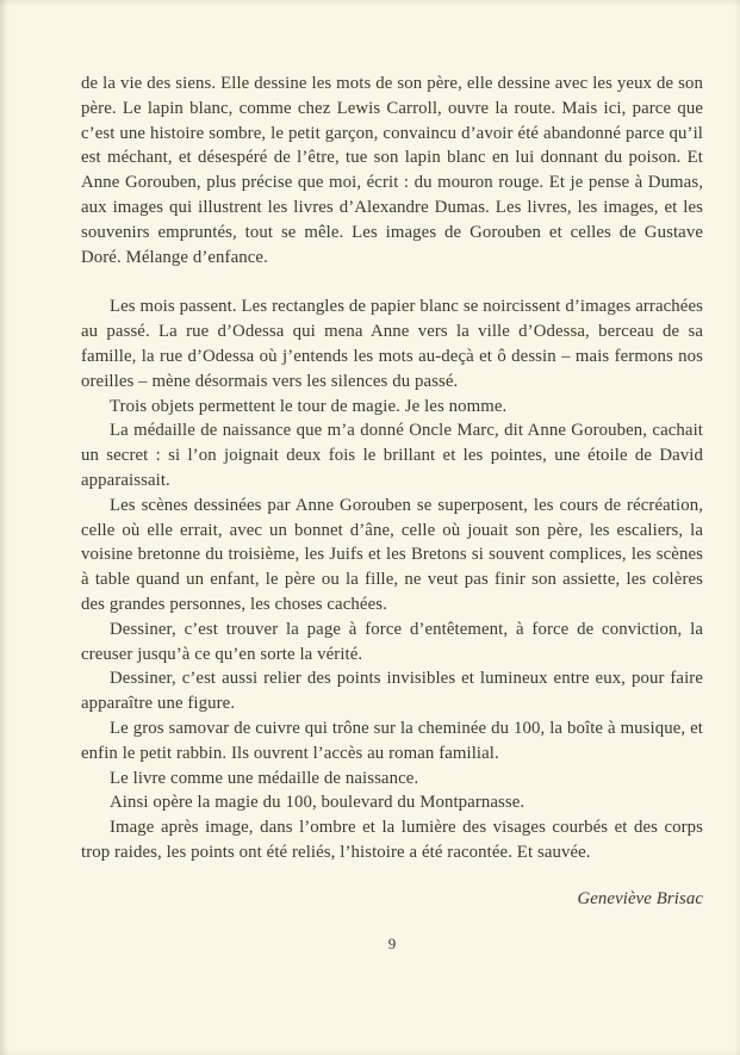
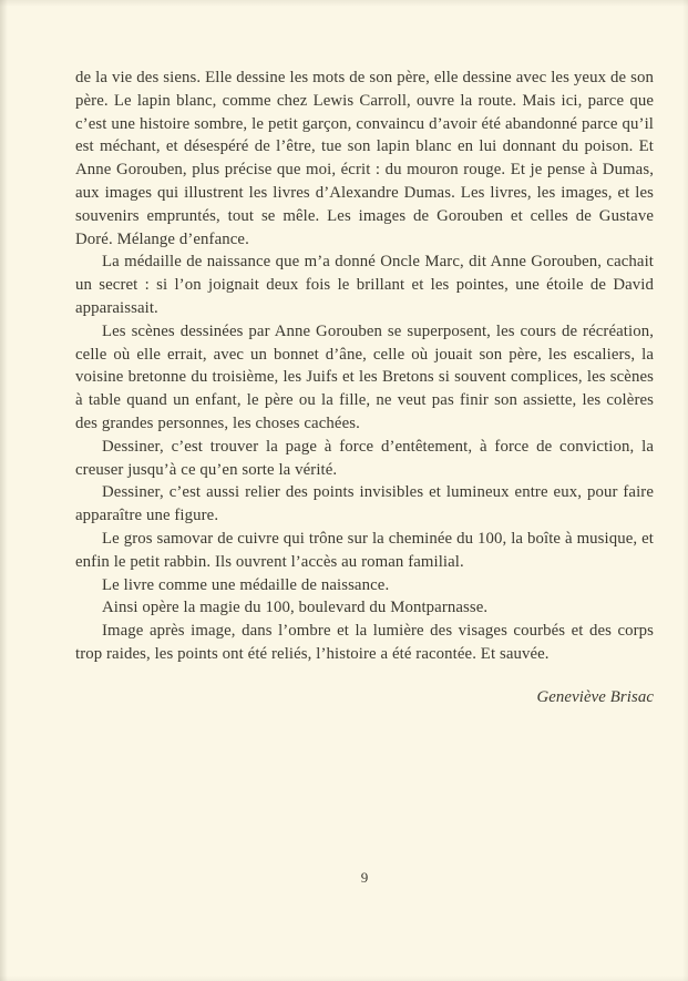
  de la vie des siens. Elle dessine les mots de son père, elle dessine avec les yeux de son père. Le lapin blanc, comme chez Lewis Carroll, ouvre la route. Mais ici, parce que c’est une histoire sombre, le petit garçon, convaincu d’avoir été abandonné parce qu’il est méchant, et désespéré de l’être, tue son lapin blanc en lui donnant du poison. Et Anne Gorouben, plus précise que moi, écrit : du mouron rouge. Et je pense à Dumas, aux images qui illustrent les livres d’Alexandre Dumas. Les livres, les images, et les souvenirs empruntés, tout se mêle. Les images de Gorouben et celles de Gustave Doré. Mélange d’enfance.
- Les mois passent. Les rectangles de papier blanc se noircissent d’images arrachées au passé. La rue d’Odessa qui mena Anne vers la ville d’Odessa, berceau de sa famille, la rue d’Odessa où j’entends les mots au-deçà et ô dessin – mais fermons nos oreilles – mène désormais vers les silences du passé.
- Trois objets permettent le tour de magie. Je les nomme.
  La médaille de naissance que m’a donné Oncle Marc, dit Anne Gorouben, cachait un secret : si l’on joignait deux fois le brillant et les pointes, une étoile de David apparaissait.
  Les scènes dessinées par Anne Gorouben se superposent, les cours de récréation, celle où elle errait, avec un bonnet d’âne, celle où jouait son père, les escaliers, la voisine bretonne du troisième, les Juifs et les Bretons si souvent complices, les scènes à table quand un enfant, le père ou la fille, ne veut pas finir son assiette, les colères des grandes personnes, les choses cachées.
  Dessiner, c’est trouver la page à force d’entêtement, à force de conviction, la creuser jusqu’à ce qu’en sorte la vérité.
  Dessiner, c’est aussi relier des points invisibles et lumineux entre eux, pour faire apparaître une figure.
  Le gros samovar de cuivre qui trône sur la cheminée du 100, la boîte à musique, et enfin le petit rabbin. Ils ouvrent l’accès au roman familial.
  Le livre comme une médaille de naissance.
  Ainsi opère la magie du 100, boulevard du Montparnasse.
  Image après image, dans l’ombre et la lumière des visages courbés et des corps trop raides, les points ont été reliés, l’histoire a été racontée. Et sauvée.
  Geneviève Brisac
  9
